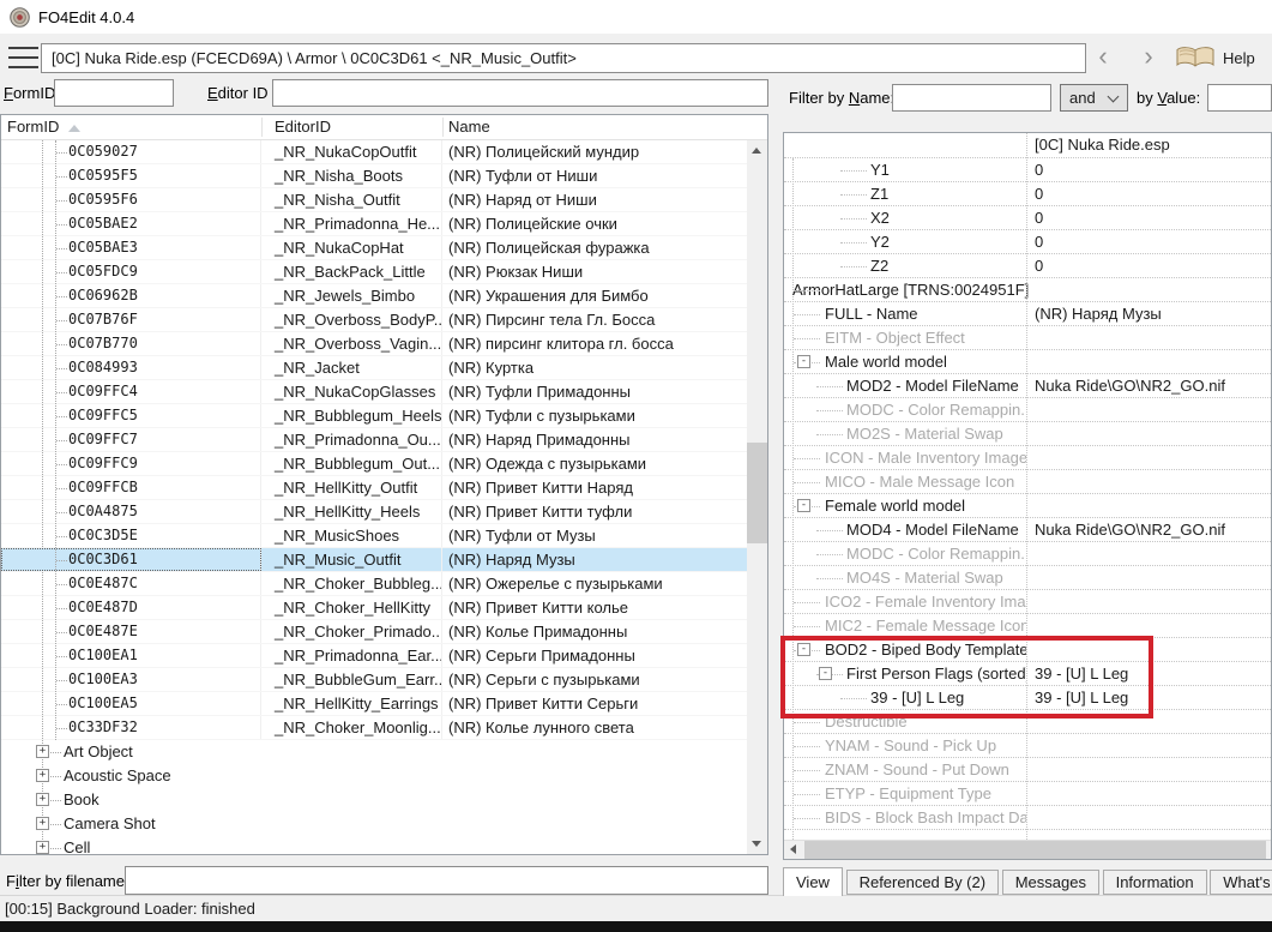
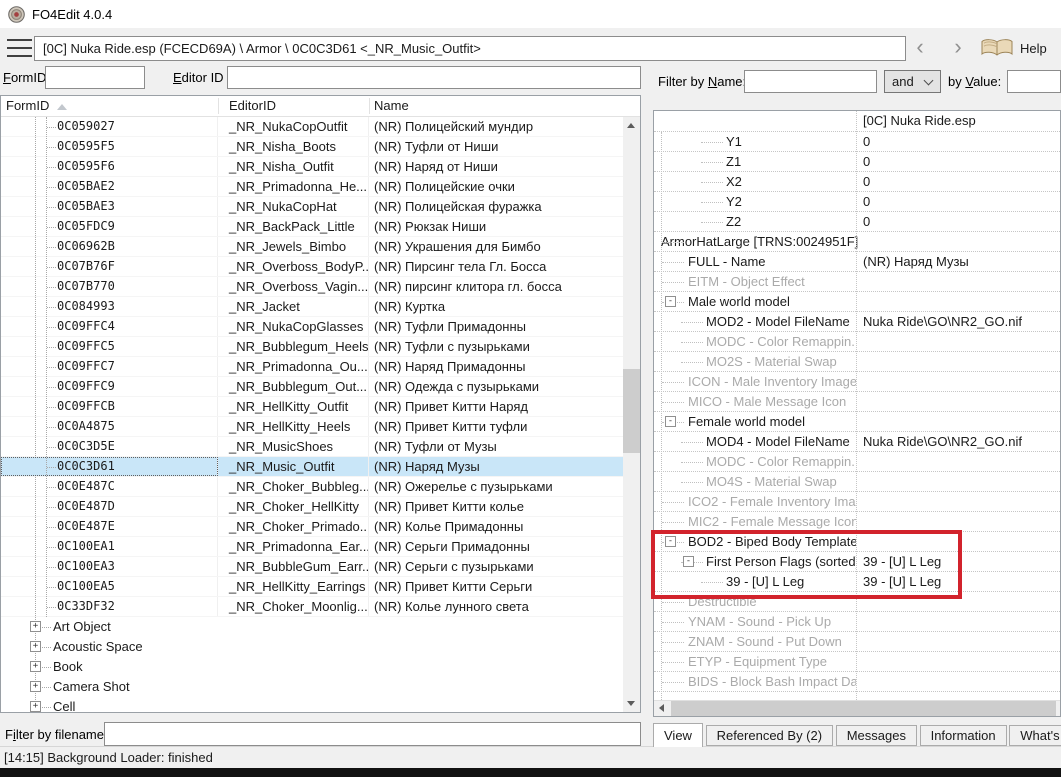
  FO4Edit 4.0.4
  [0C] Nuka Ride.esp (FCECD69A) \ Armor \ 0C0C3D61 <_NR_Music_Outfit>
  ‹
  ›
  Help
  FormID
  Editor ID
  Filter by Name
  and
  by Value:
  FormID
  EditorID
  Name
  0C059027
  _NR_NukaCopOutfit
  (NR) Полицейский мундир
  0C0595F5
  _NR_Nisha_Boots
  (NR) Туфли от Ниши
  0C0595F6
  _NR_Nisha_Outfit
  (NR) Наряд от Ниши
  0C05BAE2
  _NR_Primadonna_He...
  (NR) Полицейские очки
  0C05BAE3
  _NR_NukaCopHat
  (NR) Полицейская фуражка
  0C05FDC9
  _NR_BackPack_Little
  (NR) Рюкзак Ниши
  0C06962B
  _NR_Jewels_Bimbo
  (NR) Украшения для Бимбо
  0C07B76F
  _NR_Overboss_BodyP..
  (NR) Пирсинг тела Гл. Босса
  0C07B770
  _NR_Overboss_Vagin...
  (NR) пирсинг клитора гл. босса
  0C084993
  _NR_Jacket
  (NR) Куртка
  0C09FFC4
  _NR_NukaCopGlasses
  (NR) Туфли Примадонны
  0C09FFC5
  _NR_Bubblegum_Heels
  (NR) Туфли с пузырьками
  0C09FFC7
  _NR_Primadonna_Ou...
  (NR) Наряд Примадонны
  0C09FFC9
  _NR_Bubblegum_Out...
  (NR) Одежда с пузырьками
  0C09FFCB
  _NR_HellKitty_Outfit
  (NR) Привет Китти Наряд
  0C0A4875
  _NR_HellKitty_Heels
  (NR) Привет Китти туфли
  0C0C3D5E
  _NR_MusicShoes
  (NR) Туфли от Музы
  0C0C3D61
  _NR_Music_Outfit
  (NR) Наряд Музы
  0C0E487C
  _NR_Choker_Bubbleg...
  (NR) Ожерелье с пузырьками
  0C0E487D
  _NR_Choker_HellKitty
  (NR) Привет Китти колье
  0C0E487E
  _NR_Choker_Primado...
  (NR) Колье Примадонны
  0C100EA1
  _NR_Primadonna_Ear...
  (NR) Серьги Примадонны
  0C100EA3
  _NR_BubbleGum_Earr..
  (NR) Серьги с пузырьками
  0C100EA5
  _NR_HellKitty_Earrings
  (NR) Привет Китти Серьги
  0C33DF32
  _NR_Choker_Moonlig...
  (NR) Колье лунного света
  Art Object
  Acoustic Space
  Book
  Camera Shot
  Cell
  [0C] Nuka Ride.esp
  Y1
  0
  Z1
  0
  X2
  0
  Y2
  0
  Z2
  0
  ArmorHatLarge [TRNS:0024951F]
  FULL - Name
  (NR) Наряд Музы
  EITM - Object Effect
  Male world model
  MOD2 - Model FileName
  Nuka Ride\GO\NR2_GO.nif
  MODC - Color Remappin.
  MO2S - Material Swap
  ICON - Male Inventory Image
  MICO - Male Message Icon
  Female world model
  MOD4 - Model FileName
  Nuka Ride\GO\NR2_GO.nif
  MODC - Color Remappin.
  MO4S - Material Swap
  ICO2 - Female Inventory Ima
  MIC2 - Female Message Icon
  BOD2 - Biped Body Template
  First Person Flags (sorted
  39 - [U] L Leg
  39 - [U] L Leg
  39 - [U] L Leg
  Destructible
  YNAM - Sound - Pick Up
  ZNAM - Sound - Put Down
  ETYP - Equipment Type
  BIDS - Block Bash Impact Da
  View Referenced By (2) Messages Information What's
  Filter by filename
- [00:15] Background Loader: finished
+ [14:15] Background Loader: finished
